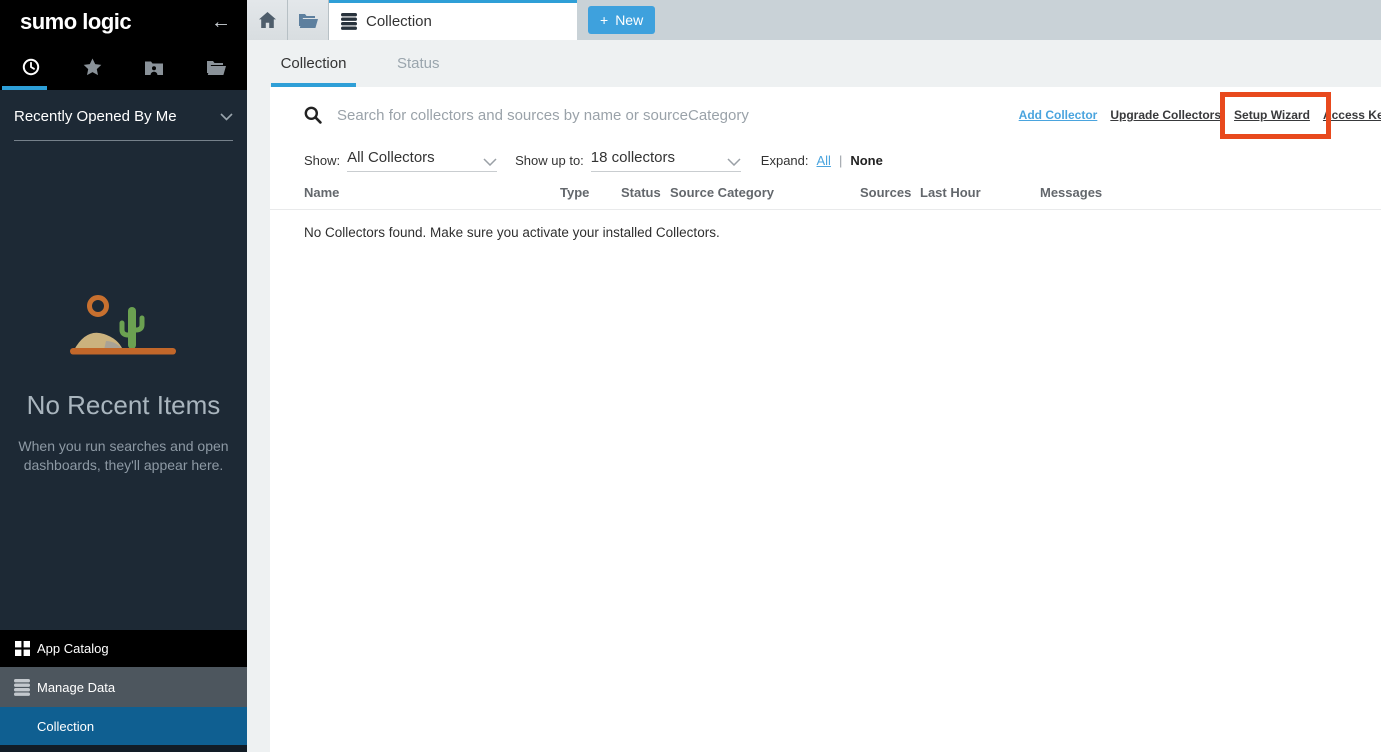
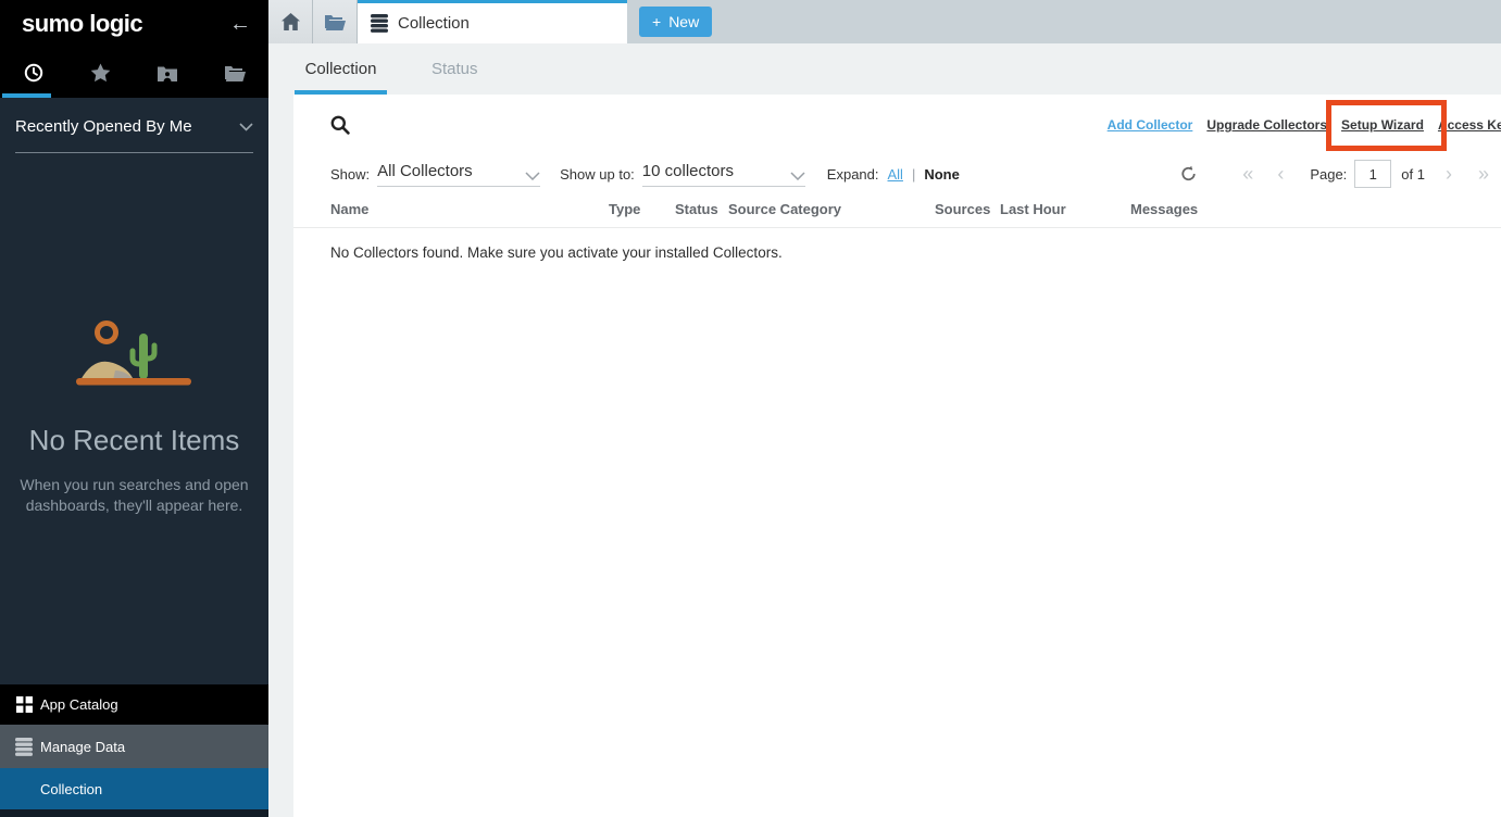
  sumo logic
  ←
  Recently Opened By Me
  No Recent Items
  When you run searches and open dashboards, they'll appear here.
  App Catalog
  Manage Data
  Collection
  Collection
  +
  New
  Collection
  Status
- Search for collectors and sources by name or sourceCategory
  Add Collector
  Upgrade Collectors
  Setup Wizard
  Access Ke
  Show:
  All Collectors
  Show up to:
- 18 collectors
+ 10 collectors
  Expand:
  All
  |
  None
+ «
+ ‹
+ Page:
+ 1
+ of 1
+ ›
+ »
  Name
  Type
  Status
  Source Category
  Sources
  Last Hour
  Messages
  No Collectors found. Make sure you activate your installed Collectors.
